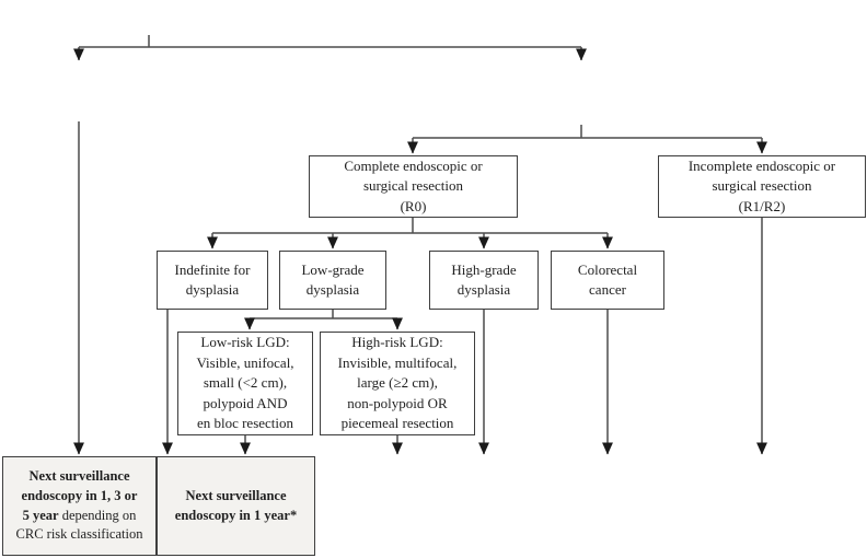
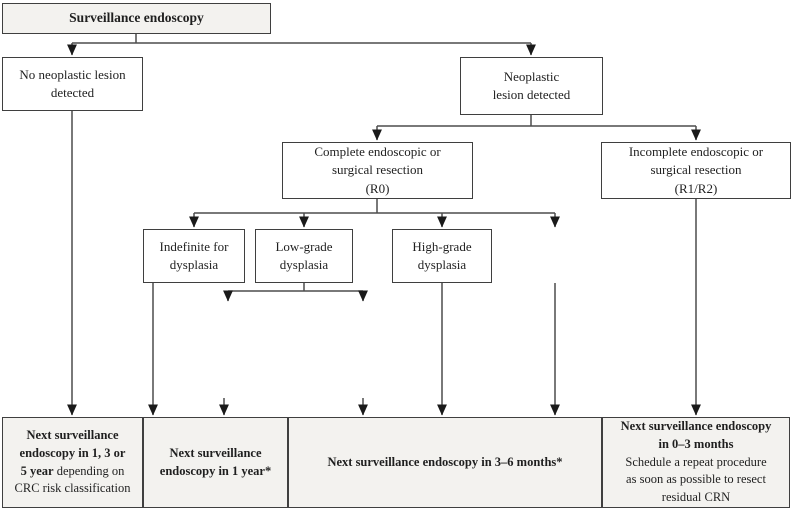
+ Surveillance endoscopy
+ No neoplastic lesion
+ detected
+ Neoplastic
+ lesion detected
  Complete endoscopic or
  surgical resection
  (R0)
  Incomplete endoscopic or
  surgical resection
  (R1/R2)
  Indefinite for
  dysplasia
  Low-grade
  dysplasia
  High-grade
  dysplasia
- Colorectal
- cancer
- Low-risk LGD:
- Visible, unifocal,
- small (<2 cm),
- polypoid AND
- en bloc resection
- High-risk LGD:
- Invisible, multifocal,
- large (≥2 cm),
- non-polypoid OR
- piecemeal resection
  Next surveillance
  endoscopy in 1, 3 or
  5 year depending on
  CRC risk classification
  Next surveillance
  endoscopy in 1 year*
+ Next surveillance endoscopy in 3–6 months*
+ Next surveillance endoscopy
+ in 0–3 months
+ Schedule a repeat procedure
+ as soon as possible to resect
+ residual CRN
